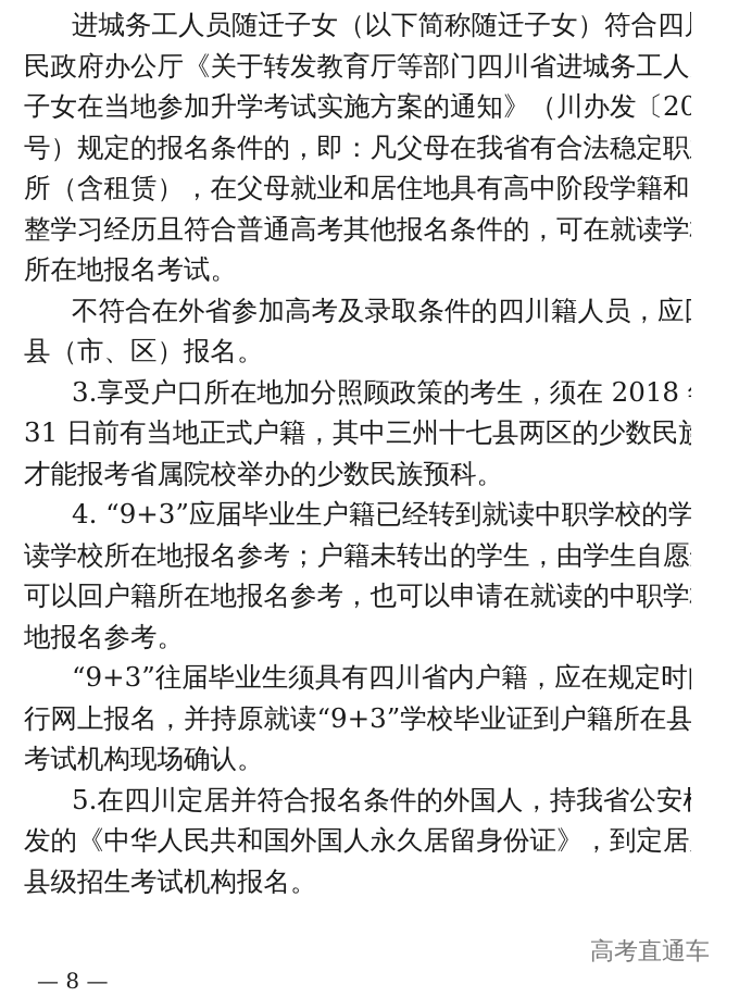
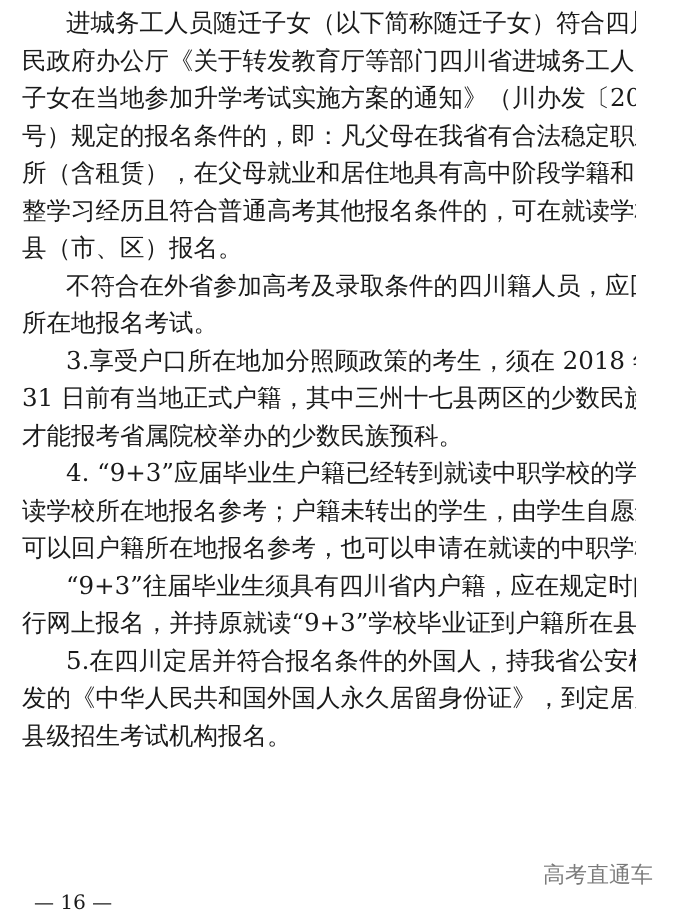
  进城务工人员随迁子女（以下简称随迁子女）符合四
  民政府办公厅《关于转发教育厅等部门四川省进城务工人
  子女在当地参加升学考试实施方案的通知》（川办发〔20
  号）规定的报名条件的，即：凡父母在我省有合法稳定职
  所（含租赁），在父母就业和居住地具有高中阶段学籍和
  整学习经历且符合普通高考其他报名条件的，可在就读学
- 所在地报名考试。
+ 县（市、区）报名。
  不符合在外省参加高考及录取条件的四川籍人员，应
- 县（市、区）报名。
+ 所在地报名考试。
  3.享受户口所在地加分照顾政策的考生，须在 2018
  31 日前有当地正式户籍，其中三州十七县两区的少数民
  才能报考省属院校举办的少数民族预科。
  4. “9+3”应届毕业生户籍已经转到就读中职学校的学
  读学校所在地报名参考；户籍未转出的学生，由学生自愿
  可以回户籍所在地报名参考，也可以申请在就读的中职学
- 地报名参考。
  “9+3”往届毕业生须具有四川省内户籍，应在规定时
  行网上报名，并持原就读“9+3”学校毕业证到户籍所在县
- 考试机构现场确认。
  5.在四川定居并符合报名条件的外国人，持我省公安
  发的《中华人民共和国外国人永久居留身份证》，到定居
  县级招生考试机构报名。
  高考直通车
- — 8 —
+ — 16 —
